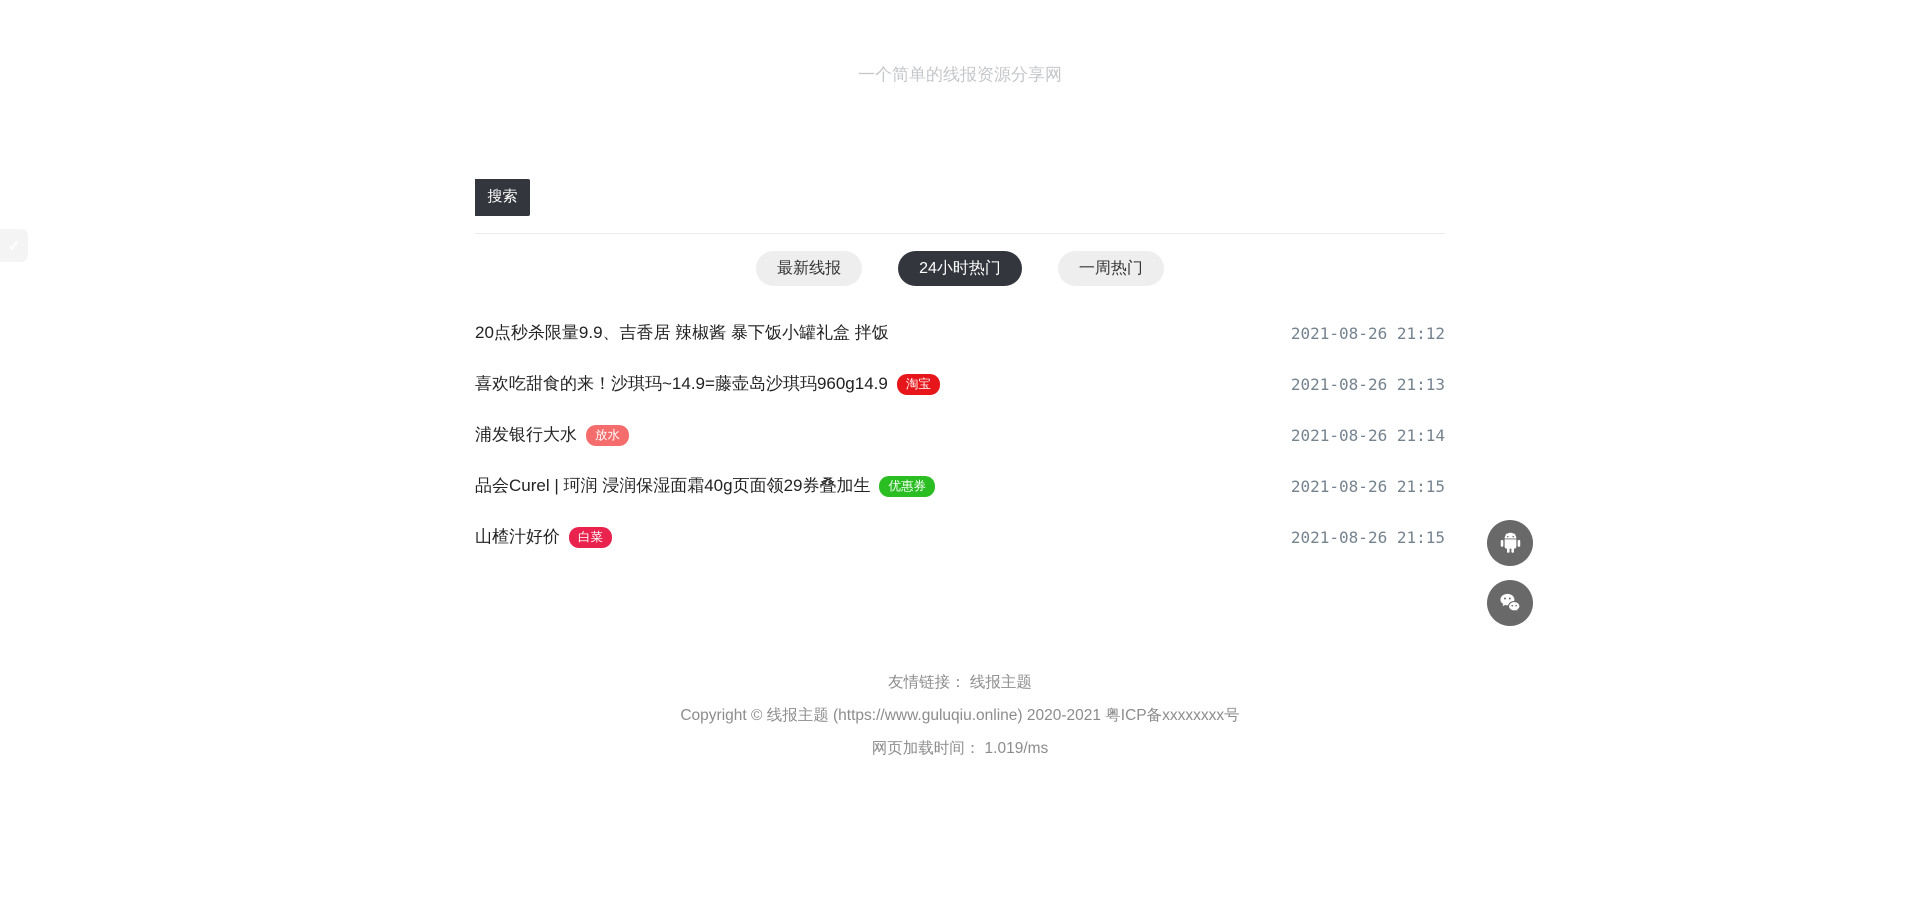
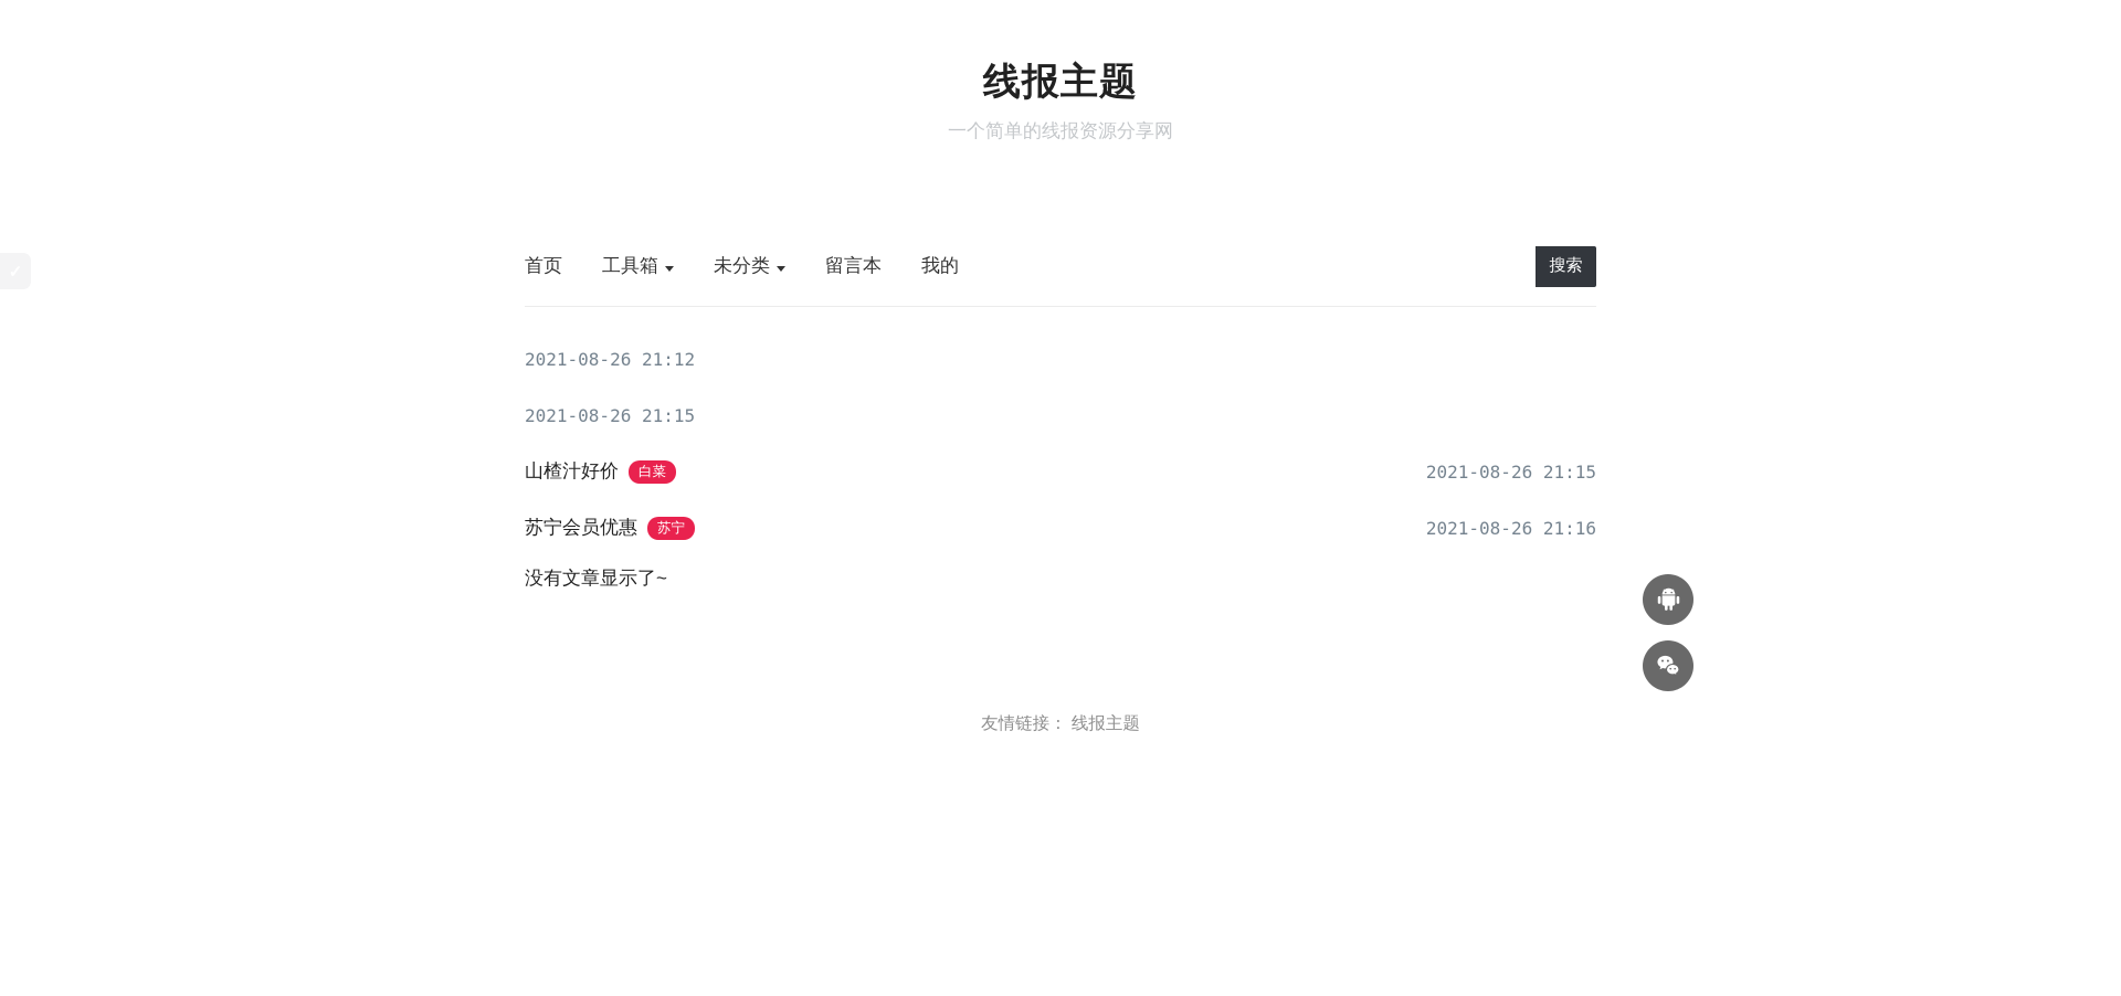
+ 线报主题
  一个简单的线报资源分享网
+ 首页
+ 工具箱
+ 未分类
+ 留言本
+ 我的
  搜索
- 最新线报
- 24小时热门
- 一周热门
- 20点秒杀限量9.9、吉香居 辣椒酱 暴下饭小罐礼盒 拌饭
  2021-08-26 21:12
- 喜欢吃甜食的来！沙琪玛~14.9=藤壶岛沙琪玛960g14.9
- 淘宝
- 2021-08-26 21:13
- 浦发银行大水
- 放水
- 2021-08-26 21:14
- 品会Curel | 珂润 浸润保湿面霜40g页面领29券叠加生
- 优惠券
  2021-08-26 21:15
  山楂汁好价
  白菜
  2021-08-26 21:15
+ 苏宁会员优惠
+ 苏宁
+ 2021-08-26 21:16
+ 没有文章显示了~
  友情链接： 线报主题
- Copyright © 线报主题 (https://www.guluqiu.online) 2020-2021 粤ICP备xxxxxxxx号
- 网页加载时间： 1.019/ms
